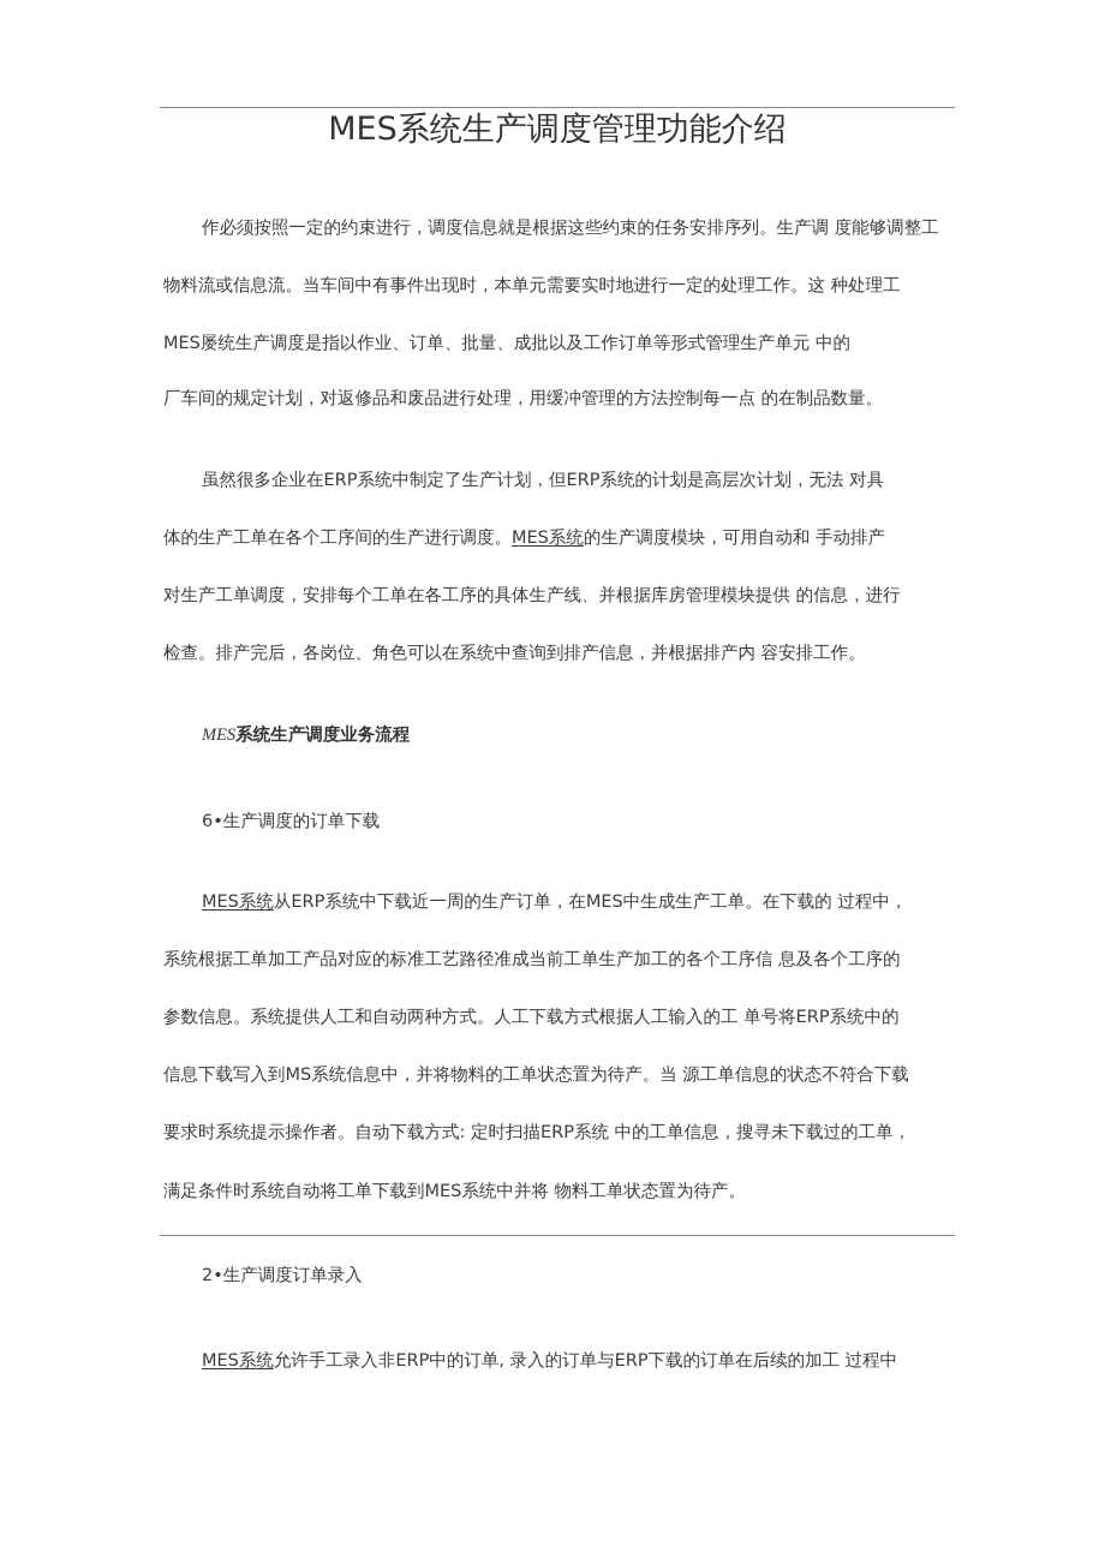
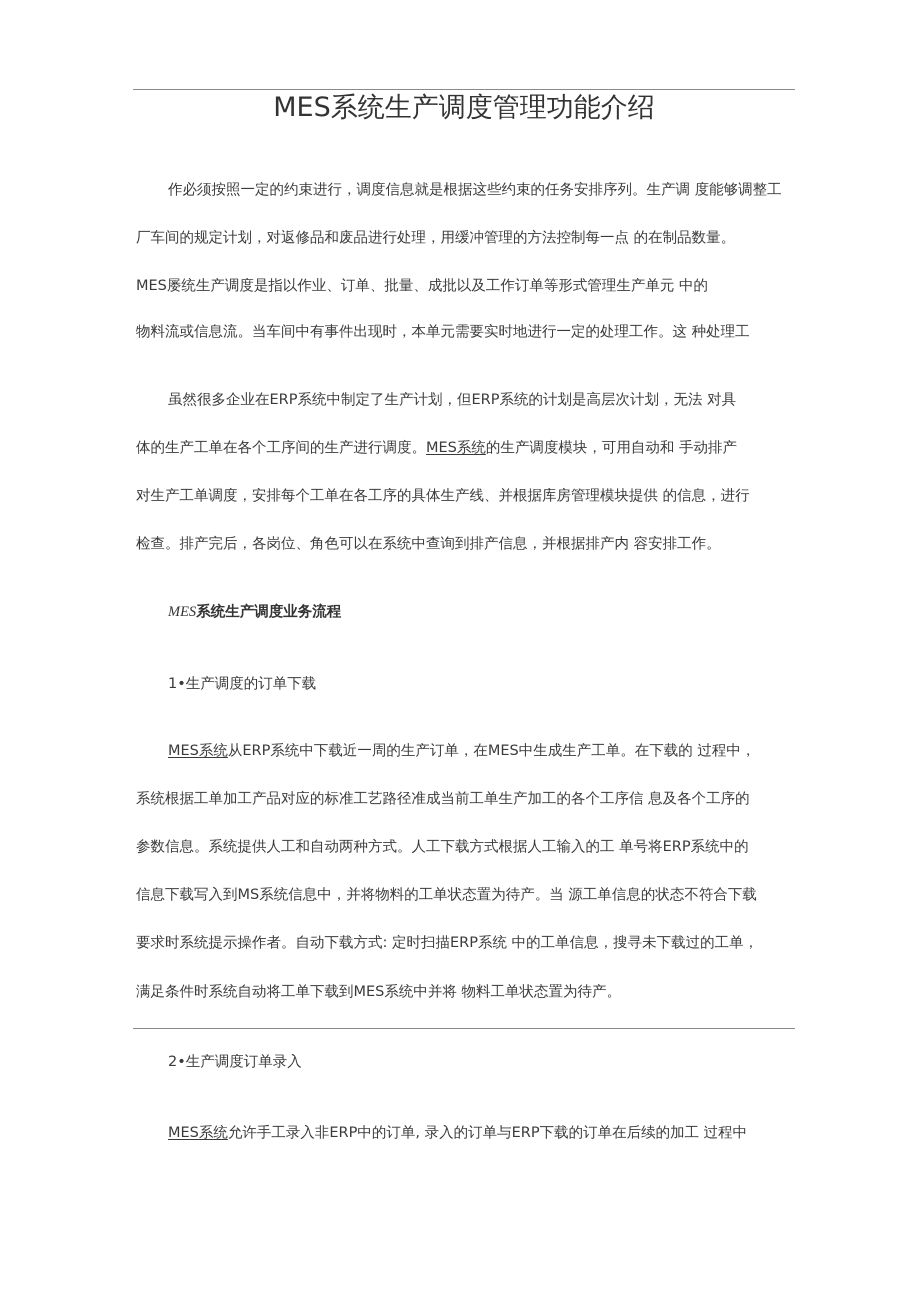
  MES系统生产调度管理功能介绍
  作必须按照一定的约束进行，调度信息就是根据这些约束的任务安排序列。生产调 度能够调整工
- 物料流或信息流。当车间中有事件出现时，本单元需要实时地进行一定的处理工作。这 种处理工
+ 厂车间的规定计划，对返修品和废品进行处理，用缓冲管理的方法控制每一点 的在制品数量。
  MES屡统生产调度是指以作业、订单、批量、成批以及工作订单等形式管理生产单元 中的
- 厂车间的规定计划，对返修品和废品进行处理，用缓冲管理的方法控制每一点 的在制品数量。
+ 物料流或信息流。当车间中有事件出现时，本单元需要实时地进行一定的处理工作。这 种处理工
  虽然很多企业在ERP系统中制定了生产计划，但ERP系统的计划是高层次计划，无法 对具
  体的生产工单在各个工序间的生产进行调度。MES系统的生产调度模块，可用自动和 手动排产
  对生产工单调度，安排每个工单在各工序的具体生产线、并根据库房管理模块提供 的信息，进行
  检查。排产完后，各岗位、角色可以在系统中查询到排产信息，并根据排产内 容安排工作。
  MES系统生产调度业务流程
- 6•生产调度的订单下载
+ 1•生产调度的订单下载
  MES系统从ERP系统中下载近一周的生产订单，在MES中生成生产工单。在下载的 过程中，
  系统根据工单加工产品对应的标准工艺路径准成当前工单生产加工的各个工序信 息及各个工序的
  参数信息。系统提供人工和自动两种方式。人工下载方式根据人工输入的工 单号将ERP系统中的
  信息下载写入到MS系统信息中，并将物料的工单状态置为待产。当 源工单信息的状态不符合下载
  要求时系统提示操作者。自动下载方式: 定时扫描ERP系统 中的工单信息，搜寻未下载过的工单，
  满足条件时系统自动将工单下载到MES系统中并将 物料工单状态置为待产。
  2•生产调度订单录入
  MES系统允许手工录入非ERP中的订单, 录入的订单与ERP下载的订单在后续的加工 过程中
